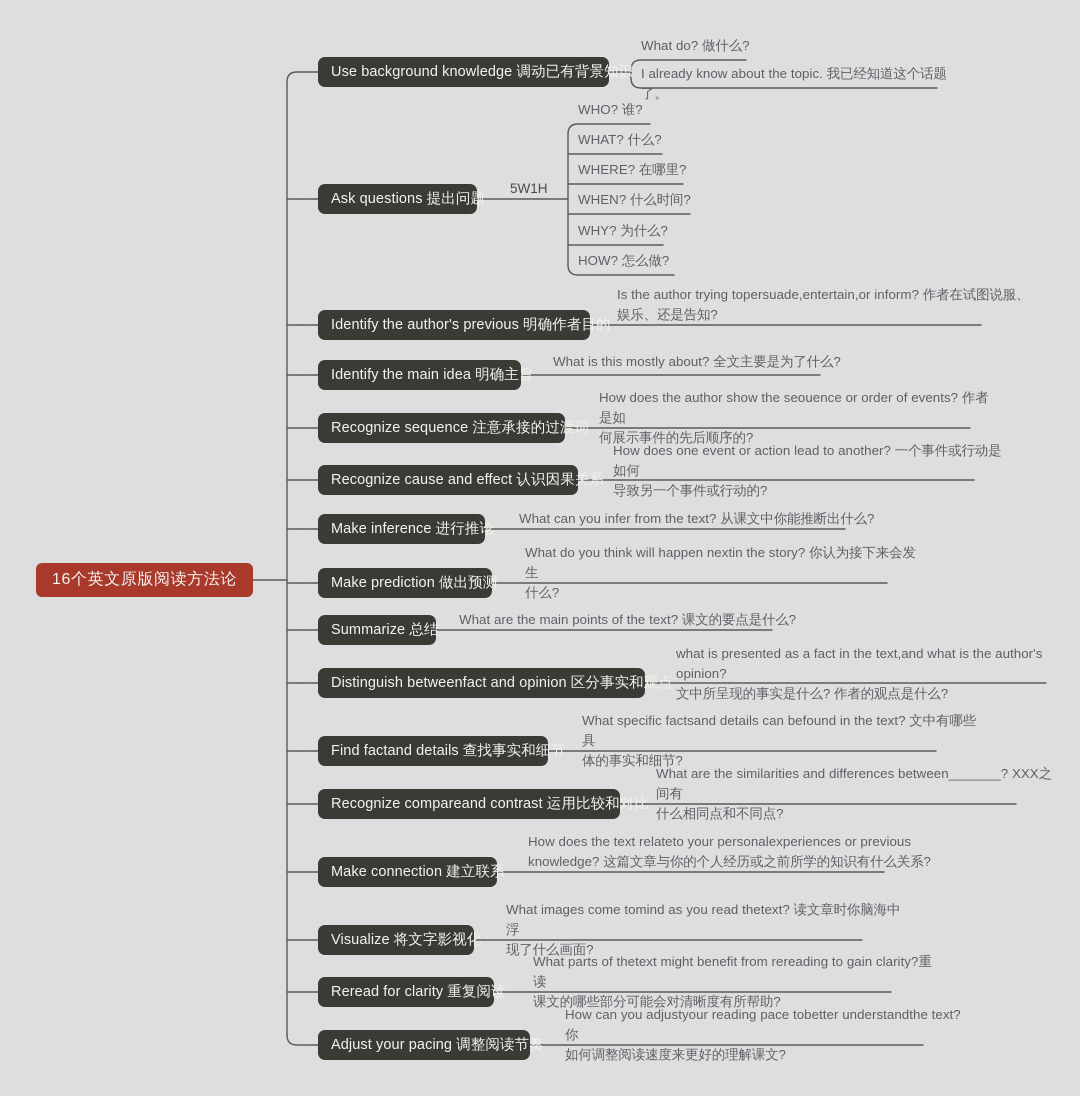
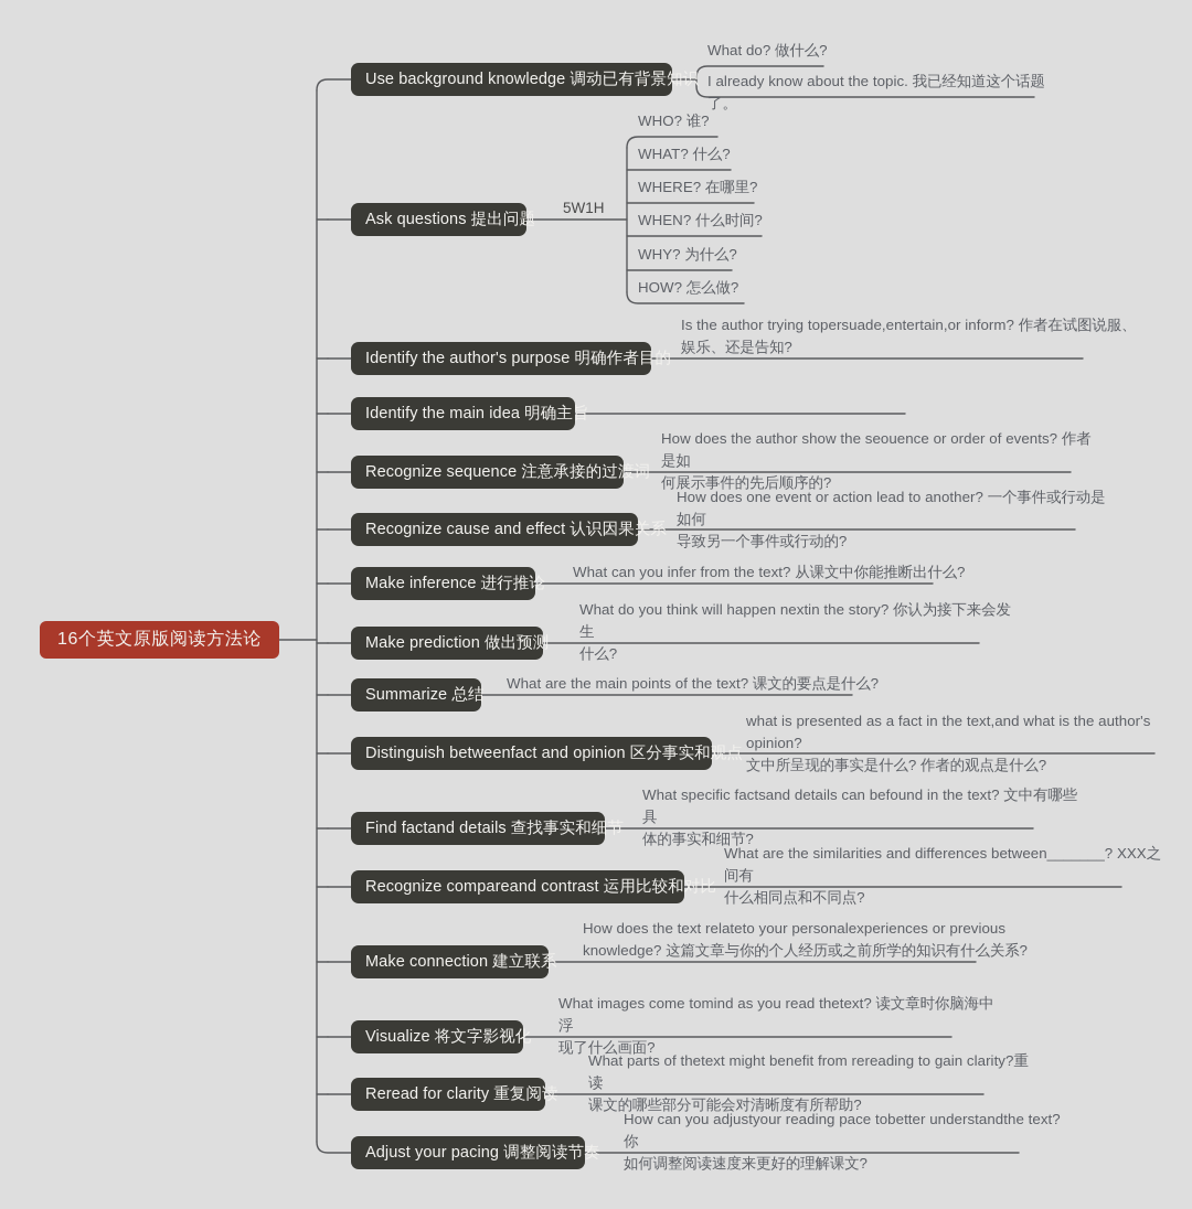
  16个英文原版阅读方法论
  Use background knowledge 调动已有背景知识
  What do? 做什么?
  I already know about the topic. 我已经知道这个话题了。
  Ask questions 提出问题
  WHO? 谁?
  WHAT? 什么?
  WHERE? 在哪里?
  WHEN? 什么时间?
  WHY? 为什么?
  HOW? 怎么做?
  5W1H
- Identify the author's previous 明确作者目的
+ Identify the author's purpose 明确作者目的
  Is the author trying topersuade,entertain,or inform? 作者在试图说服、
  娱乐、还是告知?
  Identify the main idea 明确主旨
- What is this mostly about? 全文主要是为了什么?
  Recognize sequence 注意承接的过渡词
  How does the author show the seouence or order of events? 作者是如
  何展示事件的先后顺序的?
  Recognize cause and effect 认识因果关系
  How does one event or action lead to another? 一个事件或行动是如何
  导致另一个事件或行动的?
  Make inference 进行推论
  What can you infer from the text? 从课文中你能推断出什么?
  Make prediction 做出预测
  What do you think will happen nextin the story? 你认为接下来会发生
  什么?
  Summarize 总结
  What are the main points of the text? 课文的要点是什么?
  Distinguish betweenfact and opinion 区分事实和观点
  what is presented as a fact in the text,and what is the author's opinion?
  文中所呈现的事实是什么? 作者的观点是什么?
  Find factand details 查找事实和细节
  What specific factsand details can befound in the text? 文中有哪些具
  体的事实和细节?
  Recognize compareand contrast 运用比较和对比
  What are the similarities and differences between_______? XXX之间有
  什么相同点和不同点?
  Make connection 建立联系
  How does the text relateto your personalexperiences or previous
  knowledge? 这篇文章与你的个人经历或之前所学的知识有什么关系?
  Visualize 将文字影视化
  What images come tomind as you read thetext? 读文章时你脑海中浮
  现了什么画面?
  Reread for clarity 重复阅读
  What parts of thetext might benefit from rereading to gain clarity?重读
  课文的哪些部分可能会对清晰度有所帮助?
  Adjust your pacing 调整阅读节奏
  How can you adjustyour reading pace tobetter understandthe text? 你
  如何调整阅读速度来更好的理解课文?
